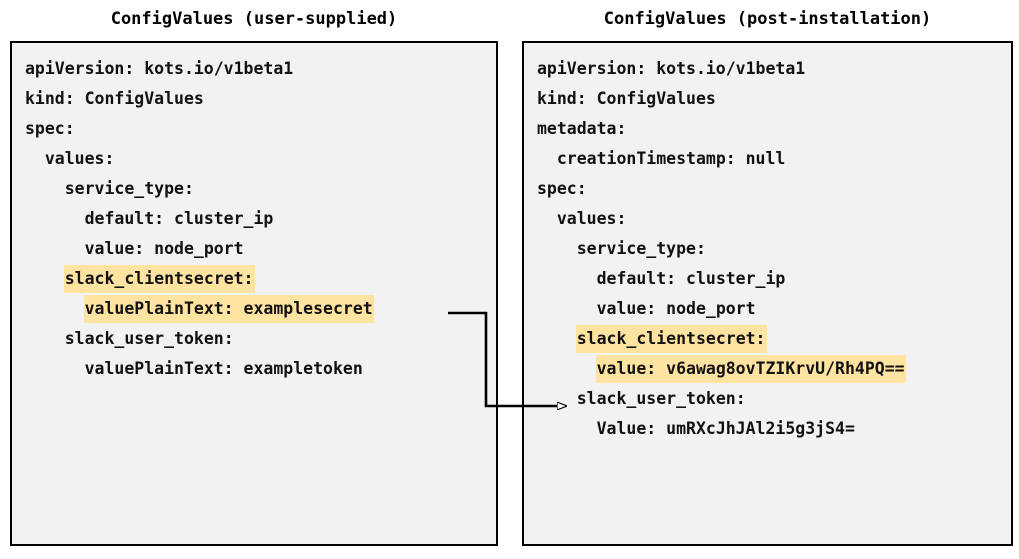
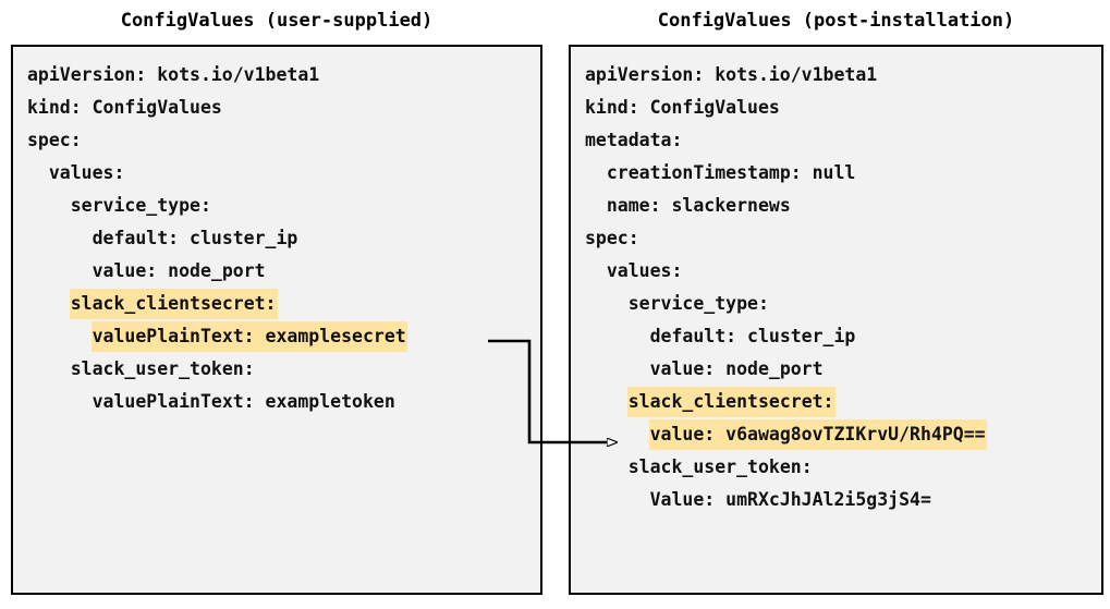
  ConfigValues (user-supplied)
  ConfigValues (post-installation)
  apiVersion: kots.io/v1beta1
  kind: ConfigValues
  spec:
  values:
  service_type:
  default: cluster_ip
  value: node_port
  slack_clientsecret:
  valuePlainText: examplesecret
  slack_user_token:
  valuePlainText: exampletoken
  apiVersion: kots.io/v1beta1
  kind: ConfigValues
  metadata:
  creationTimestamp: null
+ name: slackernews
  spec:
  values:
  service_type:
  default: cluster_ip
  value: node_port
  slack_clientsecret:
  value: v6awag8ovTZIKrvU/Rh4PQ==
  slack_user_token:
  Value: umRXcJhJAl2i5g3jS4=
